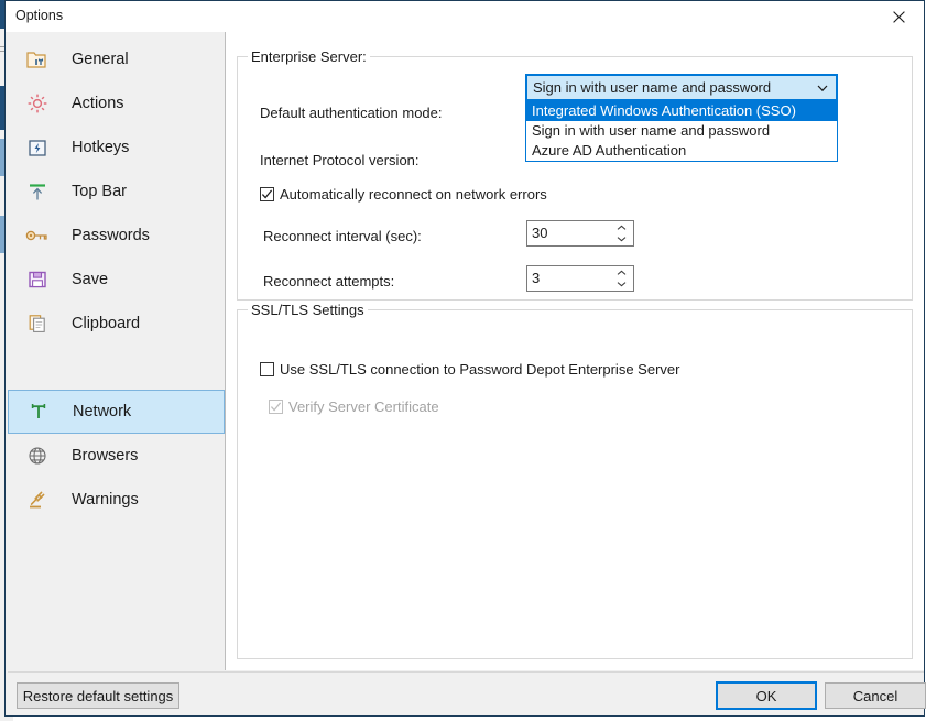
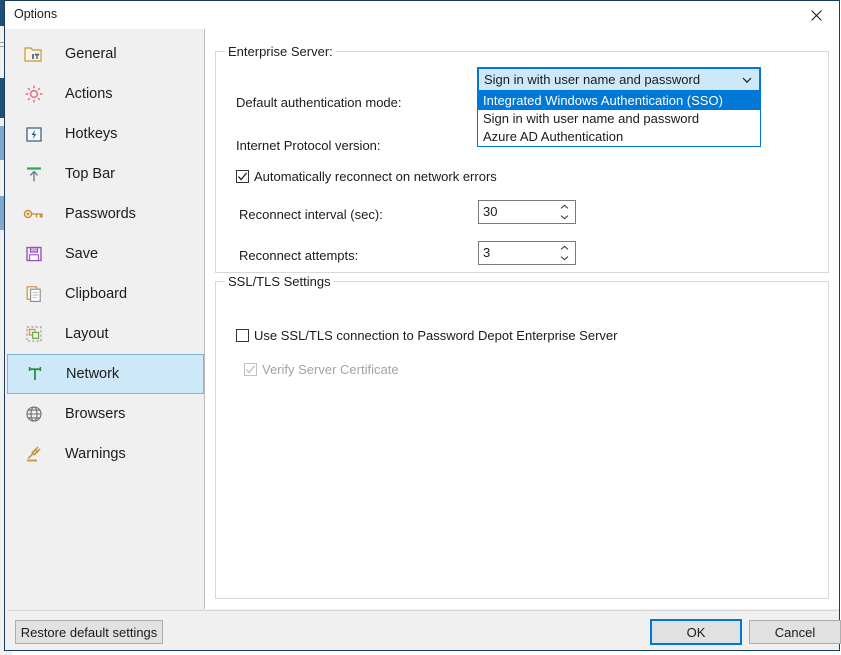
  Options
  General
  Actions
  Hotkeys
  Top Bar
  Passwords
  Save
  Clipboard
+ Layout
  Network
  Browsers
  Warnings
  Enterprise Server:
  Default authentication mode:
  Internet Protocol version:
  Automatically reconnect on network errors
  Reconnect interval (sec):
  30
  Reconnect attempts:
  3
  Sign in with user name and password
  Integrated Windows Authentication (SSO)
  Sign in with user name and password
  Azure AD Authentication
  SSL/TLS Settings
  Use SSL/TLS connection to Password Depot Enterprise Server
  Verify Server Certificate
  Restore default settings
  OK
  Cancel
